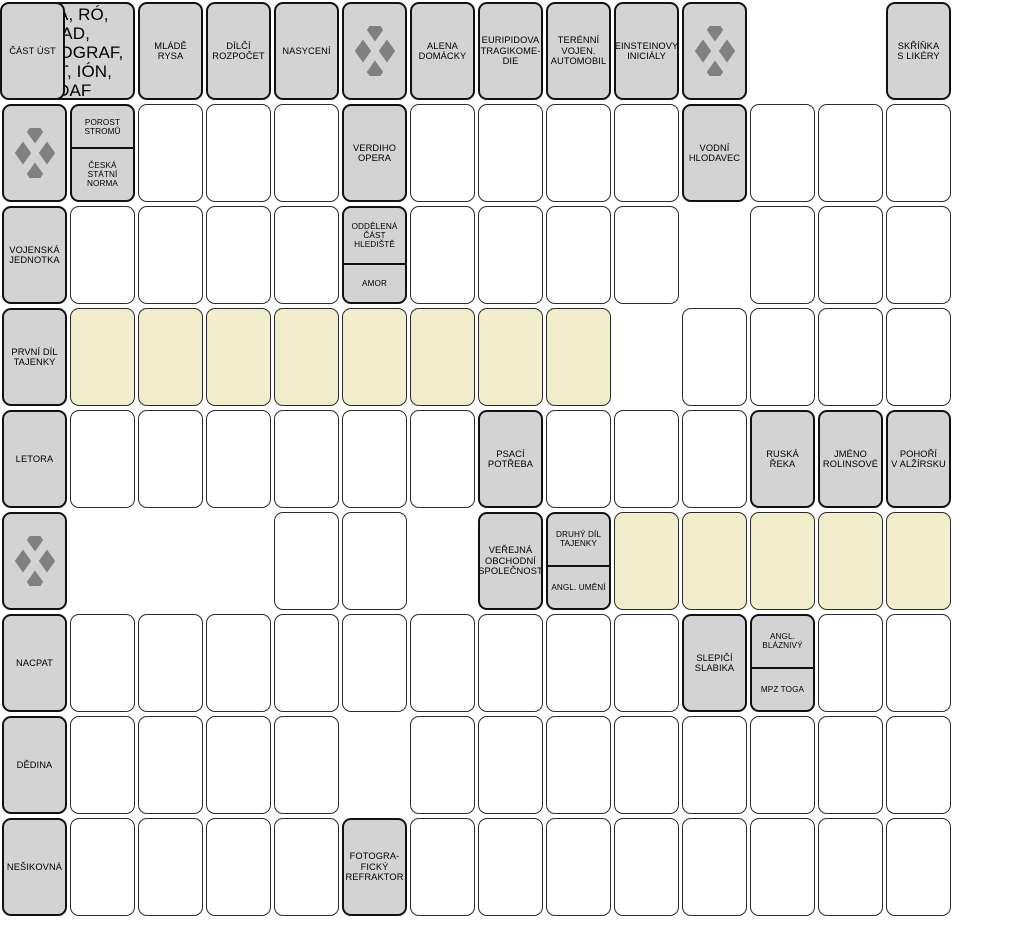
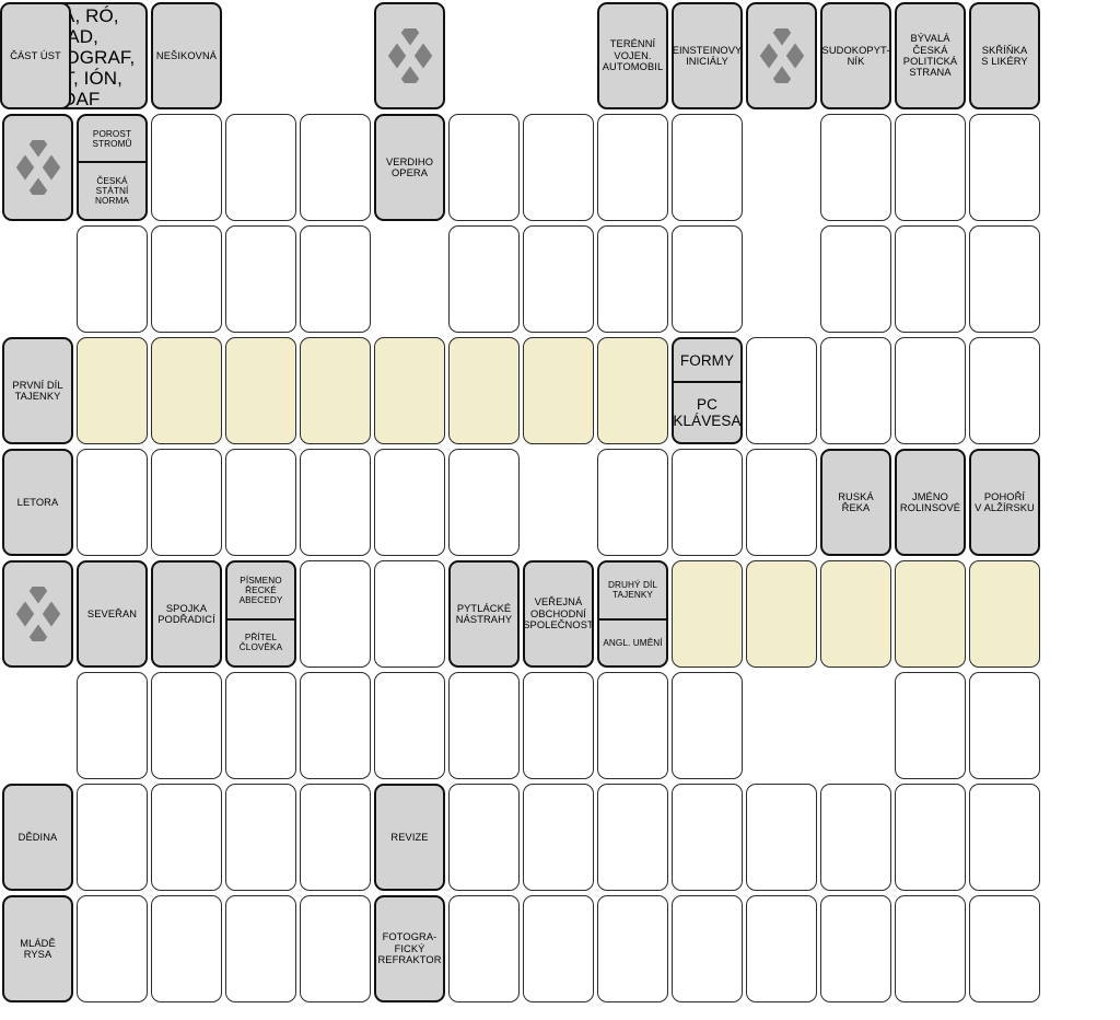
- MLÁDĚ RYSA
+ NEŠIKOVNÁ
- DÍLČÍ
- ROZPOČET
- NASYCENÍ
- ALENA
- DOMÁCKY
- EURIPIDOVA
- TRAGIKOME-
- DIE
  TERÉNNÍ
  VOJEN.
  AUTOMOBIL
  EINSTEINOVY
  INICIÁLY
+ SUDOKOPYT-
+ NÍK
+ BÝVALÁ
+ ČESKÁ
+ POLITICKÁ
+ STRANA
  SKŘÍŇKA
  S LIKÉRY
  ČÁST ÚST
  POROST
  STROMŮ
  ČESKÁ STÁTNÍ
  NORMA
  VERDIHO
  OPERA
- VODNÍ
- HLODAVEC
- VOJENSKÁ
- JEDNOTKA
- ODDĚLENÁ
- ČÁST
- HLEDIŠTĚ
- AMOR
  PRVNÍ DÍL
  TAJENKY
+ FORMY
+ PC
+ KLÁVESA
  LETORA
- PSACÍ
- POTŘEBA
  RUSKÁ ŘEKA
  JMÉNO
  ROLINSOVÉ
  POHOŘÍ
  V ALŽÍRSKU
+ SEVEŘAN
+ SPOJKA
+ PODŘADICÍ
+ PÍSMENO
+ ŘECKÉ
+ ABECEDY
+ PŘÍTEL
+ ČLOVĚKA
+ PYTLÁCKÉ
+ NÁSTRAHY
  VEŘEJNÁ
  OBCHODNÍ
  SPOLEČNOST
  DRUHÝ DÍL
  TAJENKY
  ANGL. UMĚNÍ
- NACPAT
- SLEPIČÍ
- SLABIKA
- ANGL.
- BLÁZNIVÝ
- MPZ TOGA
  DĚDINA
+ REVIZE
- NEŠIKOVNÁ
+ MLÁDĚ RYSA
  FOTOGRA-
  FICKÝ
  REFRAKTOR
